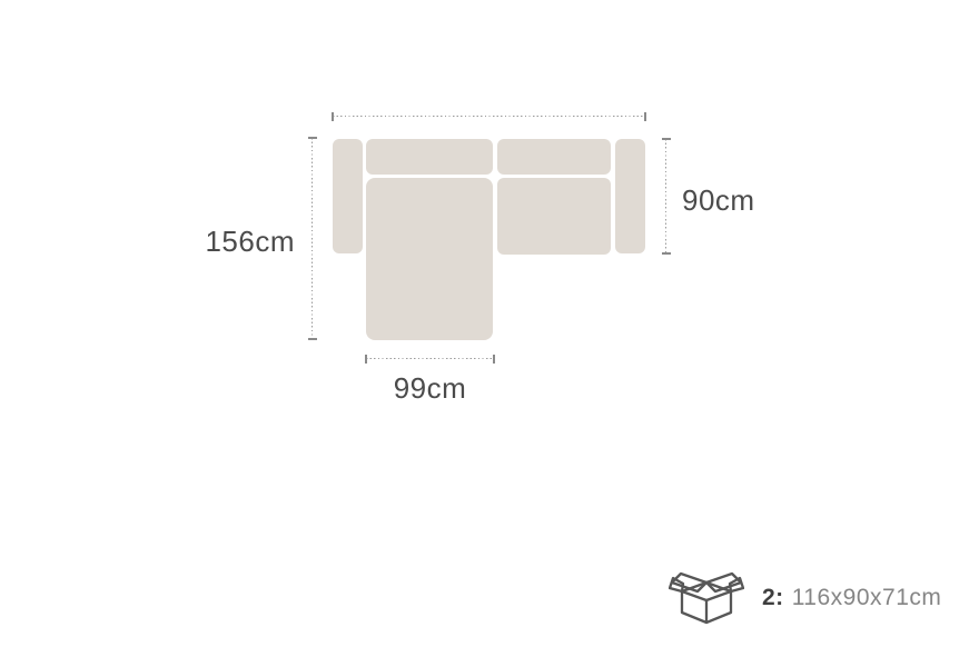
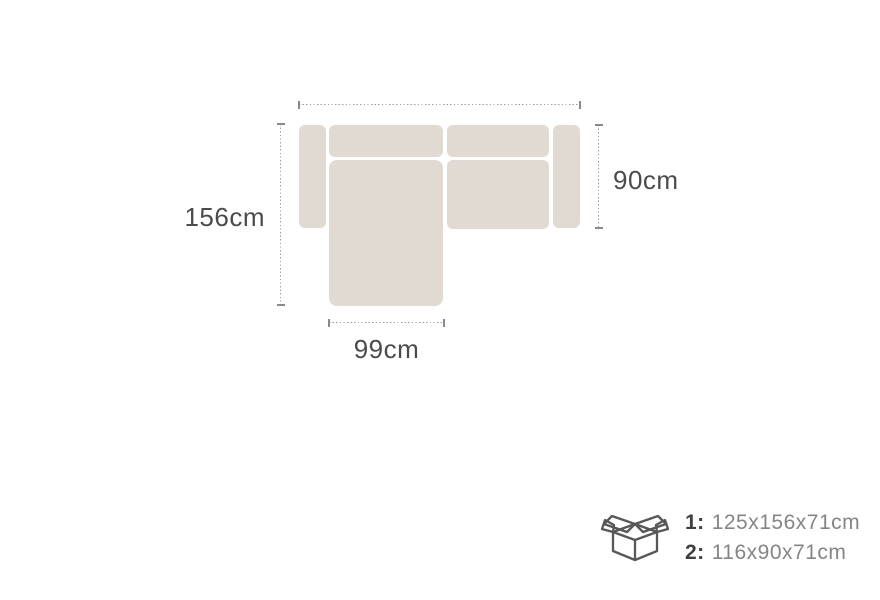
  156cm
  90cm
  99cm
+ 1: 125x156x71cm
  2: 116x90x71cm
